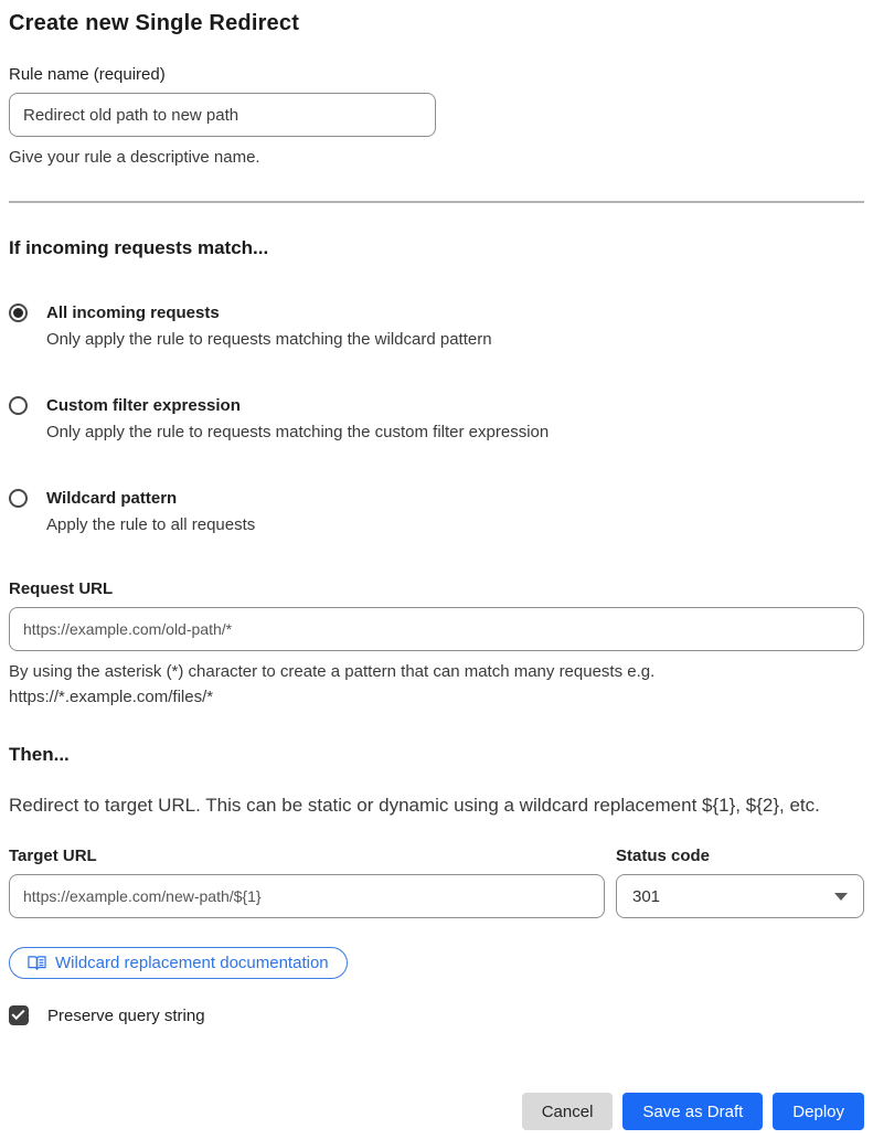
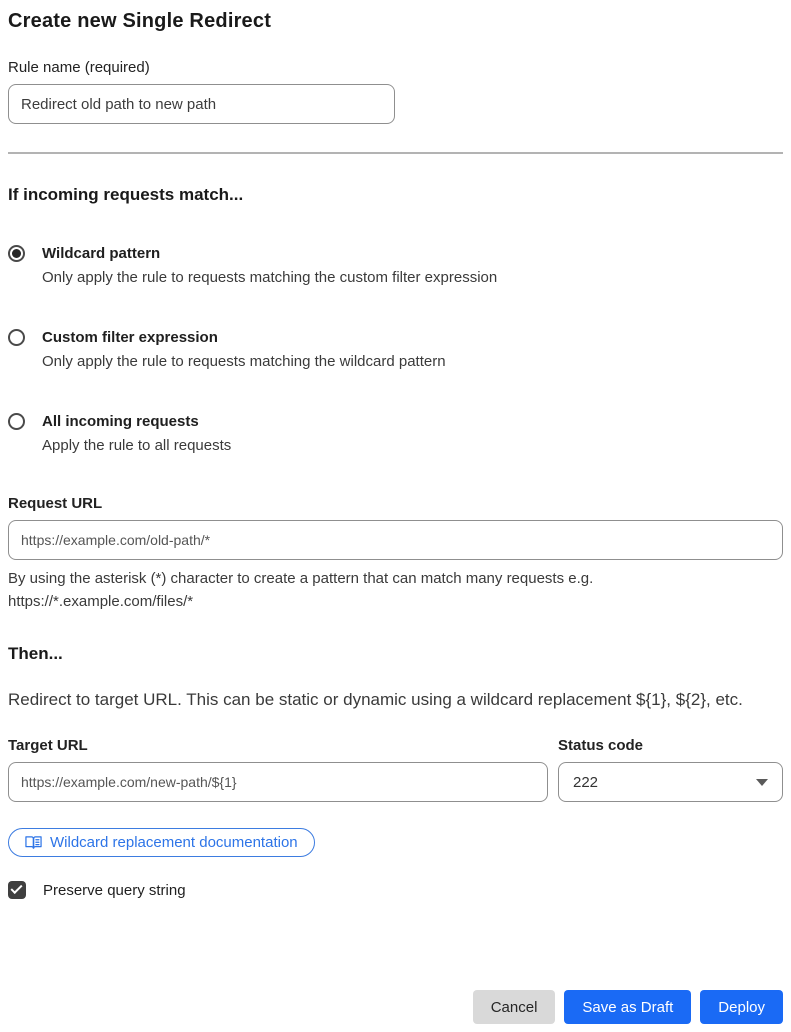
  Create new Single Redirect
  Rule name (required)
  Redirect old path to new path
- Give your rule a descriptive name.
  If incoming requests match...
- All incoming requests
+ Wildcard pattern
- Only apply the rule to requests matching the wildcard pattern
+ Only apply the rule to requests matching the custom filter expression
  Custom filter expression
- Only apply the rule to requests matching the custom filter expression
+ Only apply the rule to requests matching the wildcard pattern
- Wildcard pattern
+ All incoming requests
  Apply the rule to all requests
  Request URL
  https://example.com/old-path/*
  By using the asterisk (*) character to create a pattern that can match many requests e.g.
  https://*.example.com/files/*
  Then...
  Redirect to target URL. This can be static or dynamic using a wildcard replacement ${1}, ${2}, etc.
  Target URL
  Status code
  https://example.com/new-path/${1}
- 301
+ 222
  Wildcard replacement documentation
  Preserve query string
  Cancel
  Save as Draft
  Deploy
